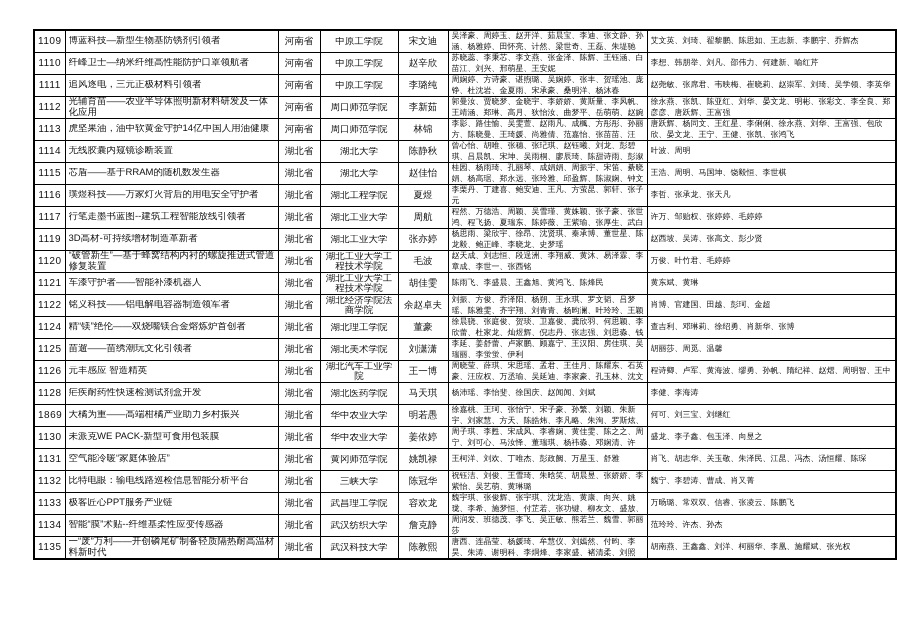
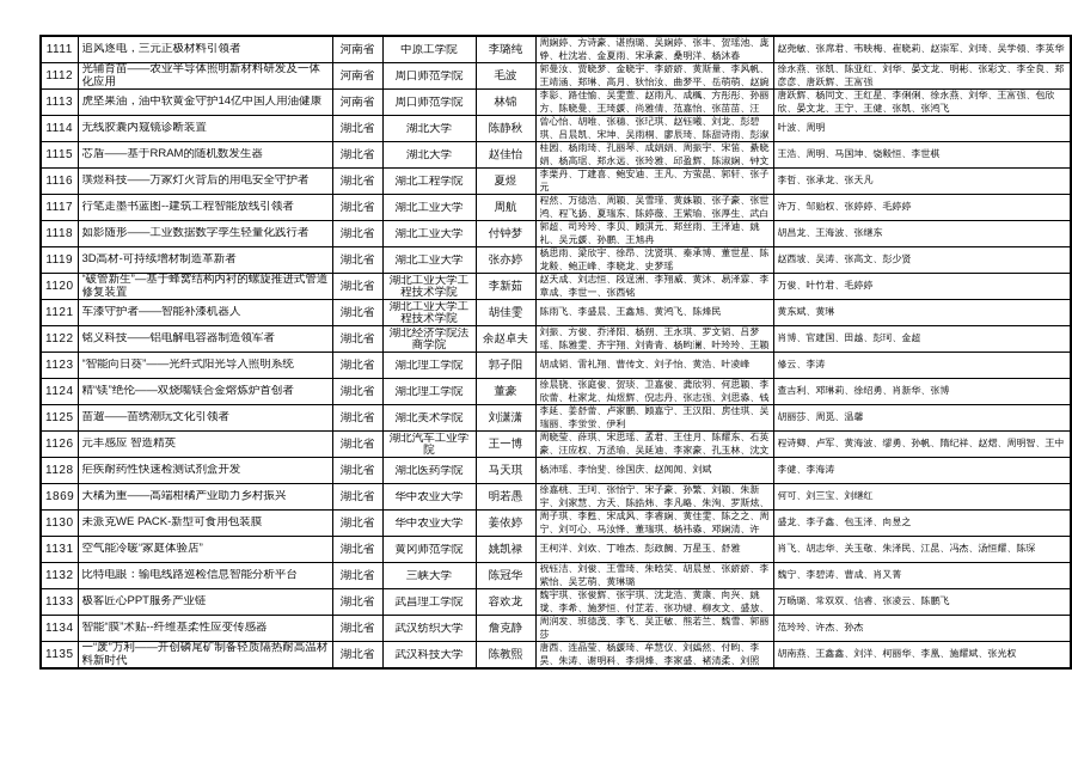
- 1109	博蓝科技—新型生物基防锈剂引领者	河南省	中原工学院	宋文迪	吴泽豪、周婷玉、赵开洋、茹晨宝、李迪、张文静、孙涵、杨雅婷、田怀亮、计然、梁世奇、王磊、朱堤驰	艾文英、刘琦、翟黎鹏、陈思如、王志新、李鹏宇、乔辉杰
- 1110	纤峰卫士—纳米纤维高性能防护口罩领航者	河南省	中原工学院	赵辛欣	苏晓蕊、李秉芯、李文燕、张金泽、陈辉、王钰涵、白苗江、刘兴、邢萌星、王安妮	李想、韩朋举、刘凡、邵伟力、何建新、喻红芹
  1111	追风逐电，三元正极材料引领者	河南省	中原工学院	李璐纯	周娴婷、方诗豪、谌煦璐、吴娴婷、张丰、贺瑶池、庞铮、杜沈岩、金夏雨、宋承豪、桑明洋、杨沐春	赵尧敏、张席君、韦映梅、崔晓莉、赵崇军、刘琦、吴学领、李英华
- 1112	光辅育苗——农业半导体照明新材料研发及一体化应用	河南省	周口师范学院	李新茹	郭曼汝、贾晓梦、金晓宇、李娇娇、黄斯量、李风帆、王靖涵、郑琳、高月、狄怡汝、曲梦平、岳萌萌、赵婉	徐永燕、张凯、陈亚红、刘华、晏文龙、明彬、张彩文、李全良、郑彦彦、唐跃辉、王富强
+ 1112	光辅育苗——农业半导体照明新材料研发及一体化应用	河南省	周口师范学院	毛波	郭曼汝、贾晓梦、金晓宇、李娇娇、黄斯量、李风帆、王靖涵、郑琳、高月、狄怡汝、曲梦平、岳萌萌、赵婉	徐永燕、张凯、陈亚红、刘华、晏文龙、明彬、张彩文、李全良、郑彦彦、唐跃辉、王富强
  1113	虎坚果油，油中软黄金守护14亿中国人用油健康	河南省	周口师范学院	林锦	李影、路佳愉、吴雯萱、赵雨凡、成楓、方彤彤、孙丽方、陈晓曼、王琦媛、尚雅倩、范嘉怡、张苗苗、汪	唐跃辉、杨同文、王红星、李俐俐、徐永燕、刘华、王富强、包欣欣、晏文龙、王宁、王健、张凯、张鸿飞
  1114	无线胶囊内窥镜诊断装置	湖北省	湖北大学	陈静秋	曾心怡、胡唯、张穗、张玘琪、赵钰曦、刘龙、彭碧琪、吕晨凯、宋坤、吴雨桐、廖辰琦、陈甜诗雨、彭溆	叶波、周明
  1115	芯盾——基于RRAM的随机数发生器	湖北省	湖北大学	赵佳怡	桂园、杨雨琦、孔丽琴、成娟娟、周振宇、宋笛、綦晓娟、杨高琚、郑永远、张玲雅、邱盈辉、陈淑娴、钟文	王浩、周明、马国坤、饶毅恒、李世棋
  1116	璞煜科技——万家灯火背后的用电安全守护者	湖北省	湖北工程学院	夏煜	李栗丹、丁建喜、鲍安迪、王凡、方萤昆、郭轩、张子元	李哲、张承龙、张天凡
  1117	行笔走墨书蓝图--建筑工程智能放线引领者	湖北省	湖北工业大学	周航	程然、万德浩、周颖、吴雪瑾、黄姝颖、张子豪、张世鸿、程飞扬、夏瑞东、陈婷薇、王紫瑜、张厚生、武白	许万、邹贻权、张婷婷、毛婷婷
+ 1118	如影随形——工业数据数字孪生轻量化践行者	湖北省	湖北工业大学	付钟梦	郭超、司玲玲、李贝、顾淇元、郑丝雨、王泽迪、姚礼、吴元媛、孙鹏、王旭冉	胡昌龙、王海波、张继东
  1119	3D高材-可持续增材制造革新者	湖北省	湖北工业大学	张亦婷	杨思雨、梁欣宇、徐昂、沈贤琪、秦承博、董世星、陈龙毅、鲍正峰、李晓龙、史梦瑶	赵西坡、吴涛、张高文、彭少贤
- 1120	“破管新生”—基于蜂窝结构内衬的螺旋推进式管道修复装置	湖北省	湖北工业大学工程技术学院	毛波	赵天成、刘志恒、段逞洲、李翔威、黄沐、易泽霖、李章成、李世一、张西铭	万俊、叶竹君、毛婷婷
+ 1120	“破管新生”—基于蜂窝结构内衬的螺旋推进式管道修复装置	湖北省	湖北工业大学工程技术学院	李新茹	赵天成、刘志恒、段逞洲、李翔威、黄沐、易泽霖、李章成、李世一、张西铭	万俊、叶竹君、毛婷婷
  1121	车漆守护者——智能补漆机器人	湖北省	湖北工业大学工程技术学院	胡佳雯	陈雨飞、李盛晨、王鑫旭、黄鸿飞、陈烽民	黄东斌、黄琳
  1122	铭义科技——铝电解电容器制造领军者	湖北省	湖北经济学院法商学院	余赵卓夫	刘振、方俊、乔泽阳、杨朔、王永琪、罗文韬、吕梦瑶、陈雅雯、齐宇翔、刘青青、杨昀澜、叶玲玲、王颖	肖博、官建国、田越、彭珂、金超
+ 1123	“智能向日葵”——光纤式阳光导入照明系统	湖北省	湖北理工学院	郭子阳	胡成韬、雷礼翔、曹传文、刘子怡、黄浩、叶凌峰	修云、李涛
  1124	精“镁”绝伦——双烧嘴镁合金熔炼炉首创者	湖北省	湖北理工学院	董豪	徐晨骁、张庭俊、贺琰、卫嘉俊、龚欣羽、何思颖、李欣蕾、杜家龙、灿煜辉、倪志丹、张志强、刘思淼、钱	查吉利、邓琳莉、徐绍勇、肖新华、张博
  1125	苗遛——苗绣潮玩文化引领者	湖北省	湖北美术学院	刘潇潇	李延、姜舒蕾、卢家鹏、顾嘉宁、王汉阳、房佳琪、吴瑞丽、李蛍蛍、伊利	胡丽莎、周觅、温馨
  1126	元丰感应 智造精英	湖北省	湖北汽车工业学院	王一博	周晓莹、薛琪、宋思瑶、孟君、王佳月、陈耀东、石英豪、汪应权、万丞瑜、吴延迪、李家豪、孔玉林、沈文	程诗卿、卢军、黄海波、缪勇、孙帆、隋纪祥、赵熠、周明智、王中
  1128	疟疾耐药性快速检测试剂盒开发	湖北省	湖北医药学院	马天琪	杨沛瑶、李怡斐、徐国庆、赵闻闻、刘斌	李健、李海涛
  1869	大橘为重——高端柑橘产业助力乡村振兴	湖北省	华中农业大学	明若愚	徐嘉桃、王珂、张怡宁、宋子豪、孙繁、刘颖、朱新宇、刘家慧、方天、陈皓炜、李凡略、朱洵、罗斯炫、	何可、刘三宝、刘继红
  1130	未派克WE PACK-新型可食用包装膜	湖北省	华中农业大学	姜依婷	周子琪、李甦、宋成风、李睿娴、黄佳雯、陈之之、周宁、刘可心、马汝怿、董瑞琪、杨祎淼、邓娴清、许	盛龙、李子鑫、包玉泽、向昱之
  1131	空气能冷暖“家庭体验店”	湖北省	黄冈师范学院	姚凯禄	王柯洋、刘欢、丁唯杰、彭政阙、万星玉、舒雅	肖飞、胡志华、关玉敬、朱泽民、江昆、冯杰、汤恒耀、陈琛
  1132	比特电眼：输电线路巡检信息智能分析平台	湖北省	三峡大学	陈冠华	祝钰洁、刘俊、王雪琦、朱晗笑、胡晨昱、张娇娇、李紫怡、吴艺萌、黄琳璐	魏宁、李碧涛、曹成、肖又菁
  1133	极客匠心PPT服务产业链	湖北省	武昌理工学院	容欢龙	魏宇琪、张俊辉、张宇琪、沈龙浩、黄康、向兴、姚珑、李希、施梦恒、付芷若、张功键、柳友文、盛放、	万旸璐、常双双、信睿、张凌云、陈鹏飞
  1134	智能“膜”术贴--纤维基柔性应变传感器	湖北省	武汉纺织大学	詹克静	周润发、班德茂、李飞、吴正敏、熊若兰、魏雪、郭丽莎	范玲玲、许杰、孙杰
  1135	一“废”万利——开创磷尾矿制备轻质隔热耐高温材料新时代	湖北省	武汉科技大学	陈教熙	唐西、连晶莹、杨媛琦、牟慧仪、刘嫣然、付昀、李昊、朱涛、谢明科、李烔烽、李家盛、褚清柔、刘照	胡南燕、王鑫鑫、刘洋、柯丽华、李凰、施耀斌、张光权
